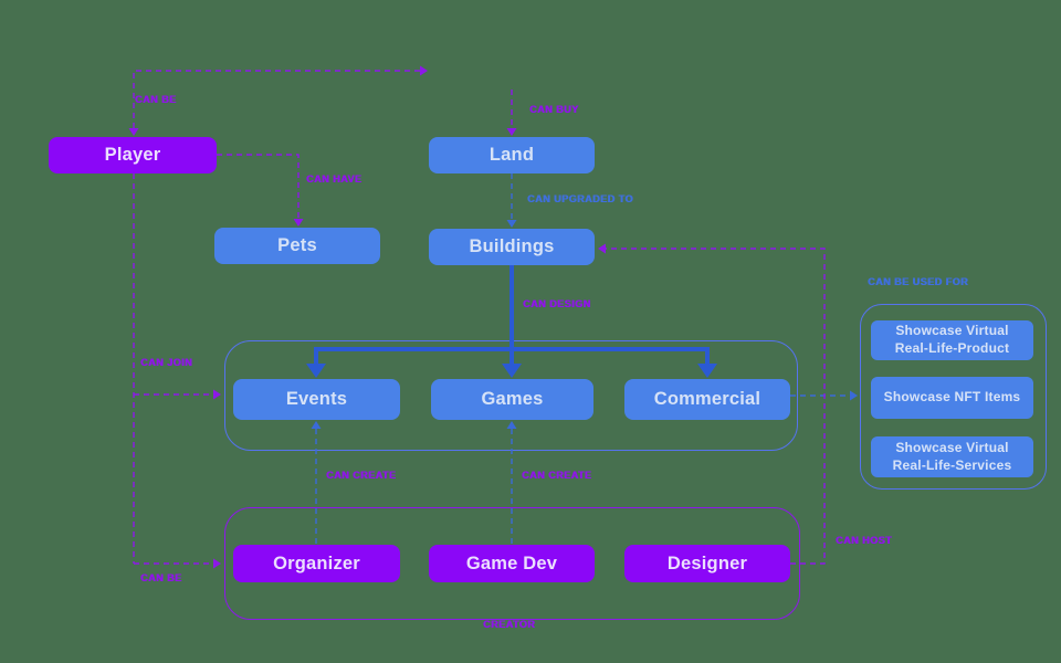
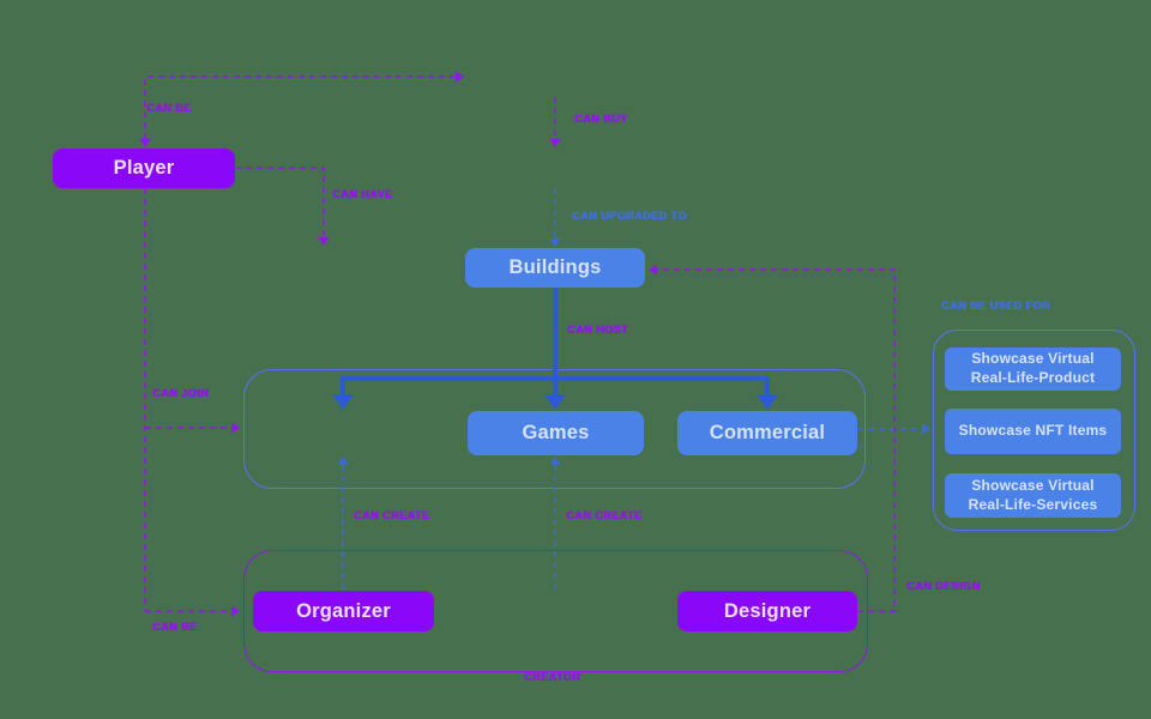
  Player
- Land
- Pets
  Buildings
- Events
  Games
  Commercial
  Organizer
- Game Dev
  Designer
  Showcase Virtual Real-Life-Product
  Showcase NFT Items
  Showcase Virtual Real-Life-Services
  CAN BE
  CAN BUY
  CAN HAVE
  CAN UPGRADED TO
- CAN DESIGN
+ CAN HOST
  CAN JOIN
  CAN CREATE
  CAN CREATE
- CAN HOST
+ CAN DESIGN
  CAN BE
  CAN BE USED FOR
  CREATOR
